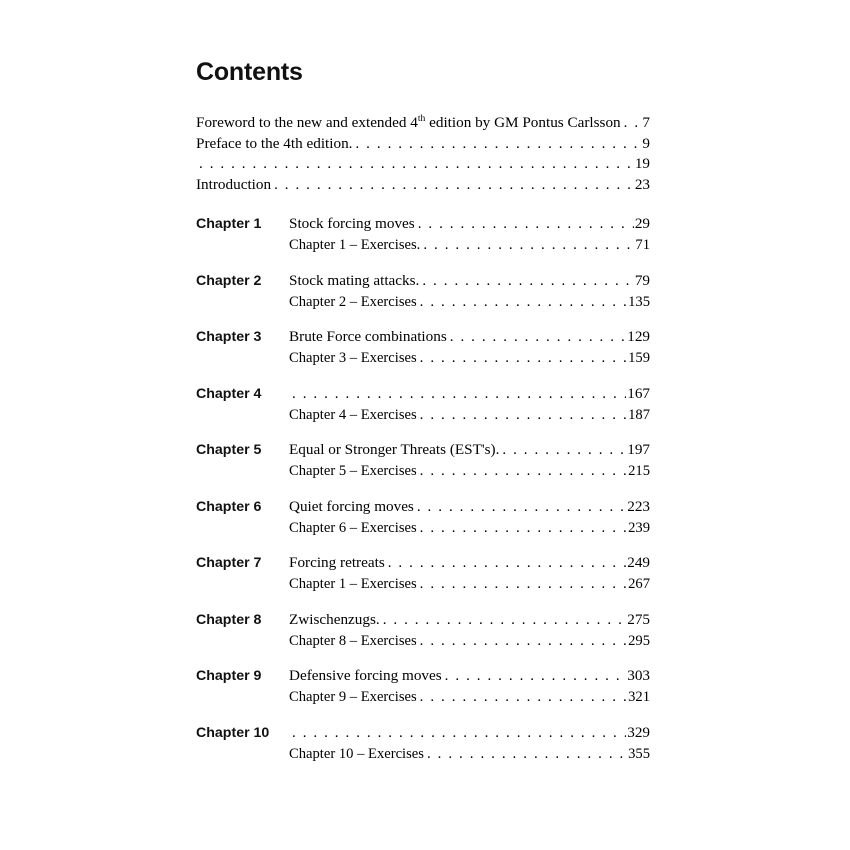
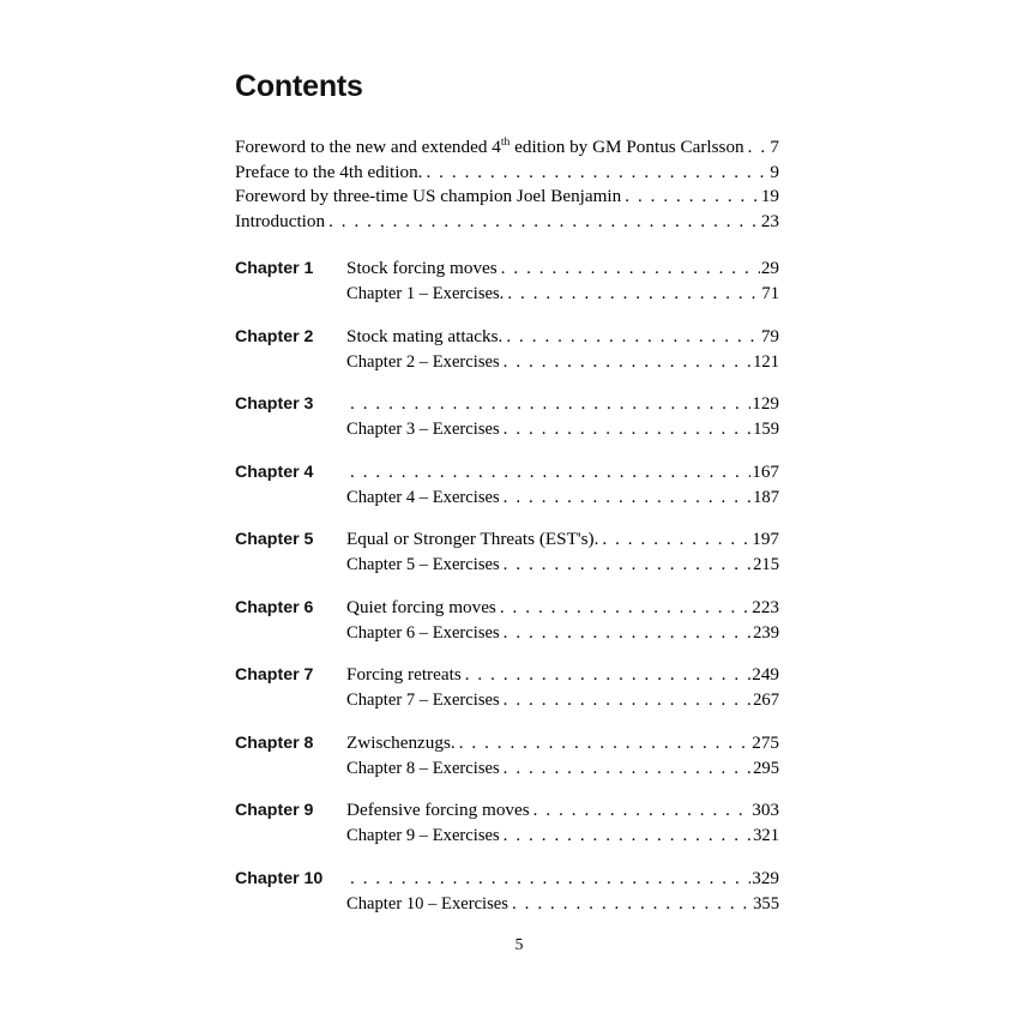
  Contents
  Foreword to the new and extended 4th edition by GM Pontus Carlsson
  7
  Preface to the 4th edition.
  9
+ Foreword by three-time US champion Joel Benjamin
  19
  Introduction
  23
  Chapter 1
  Stock forcing moves
  29
  Chapter 1 – Exercises.
  71
  Chapter 2
  Stock mating attacks.
  79
  Chapter 2 – Exercises
- 135
+ 121
  Chapter 3
- Brute Force combinations
  129
  Chapter 3 – Exercises
  159
  Chapter 4
  167
  Chapter 4 – Exercises
  187
  Chapter 5
  Equal or Stronger Threats (EST's).
  197
  Chapter 5 – Exercises
  215
  Chapter 6
  Quiet forcing moves
  223
  Chapter 6 – Exercises
  239
  Chapter 7
  Forcing retreats
  249
- Chapter 1 – Exercises
+ Chapter 7 – Exercises
  267
  Chapter 8
  Zwischenzugs.
  275
  Chapter 8 – Exercises
  295
  Chapter 9
  Defensive forcing moves
  303
  Chapter 9 – Exercises
  321
  Chapter 10
  329
  Chapter 10 – Exercises
  355
+ 5
